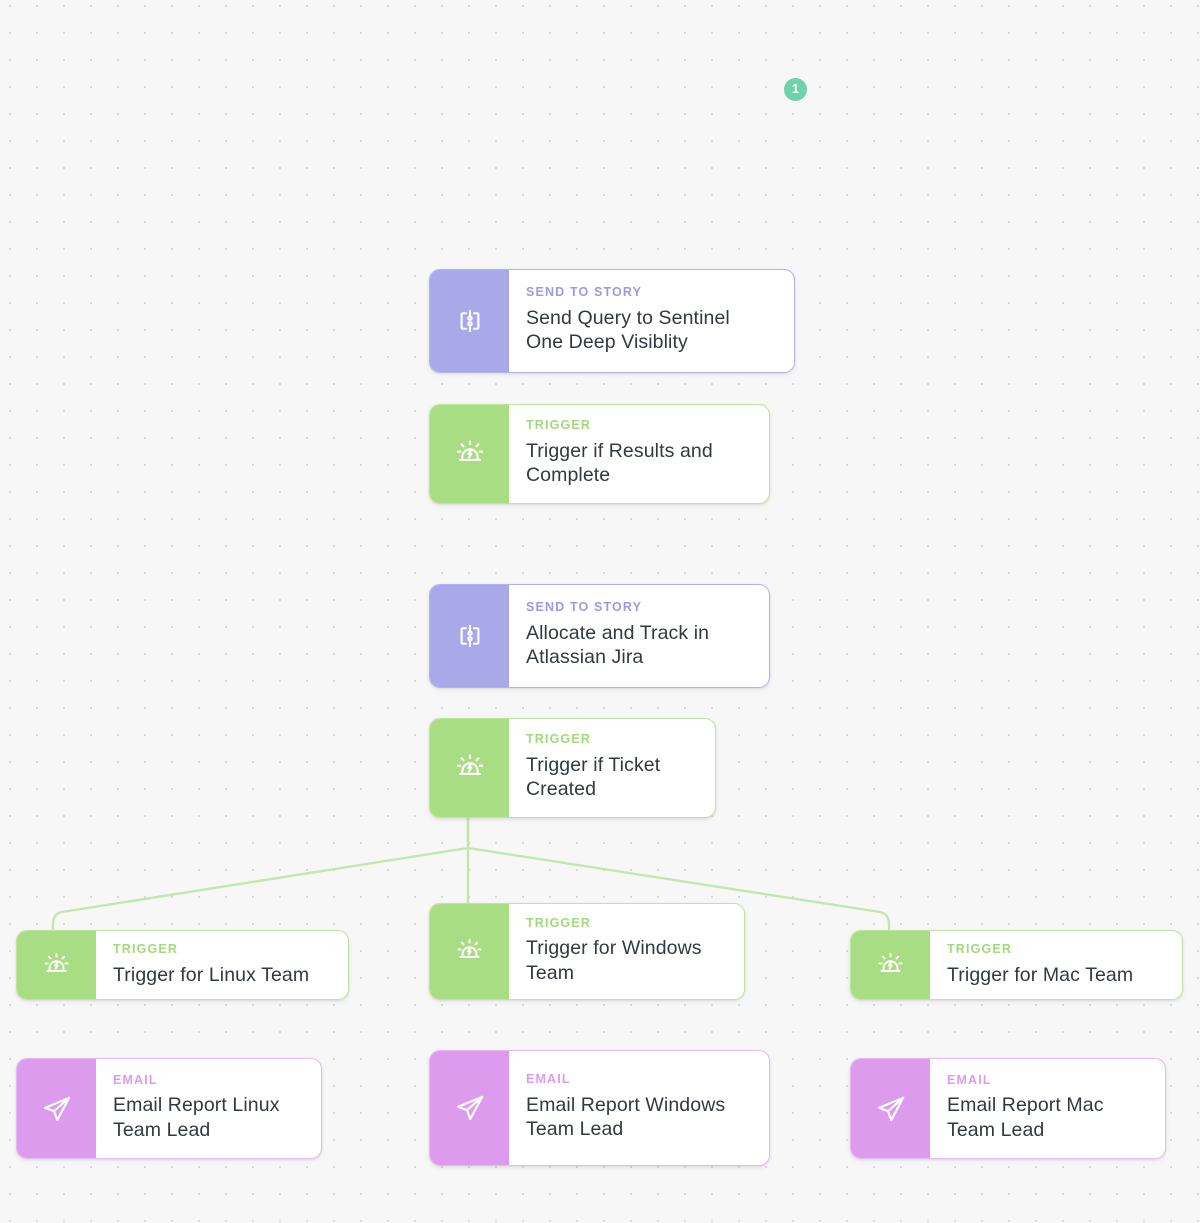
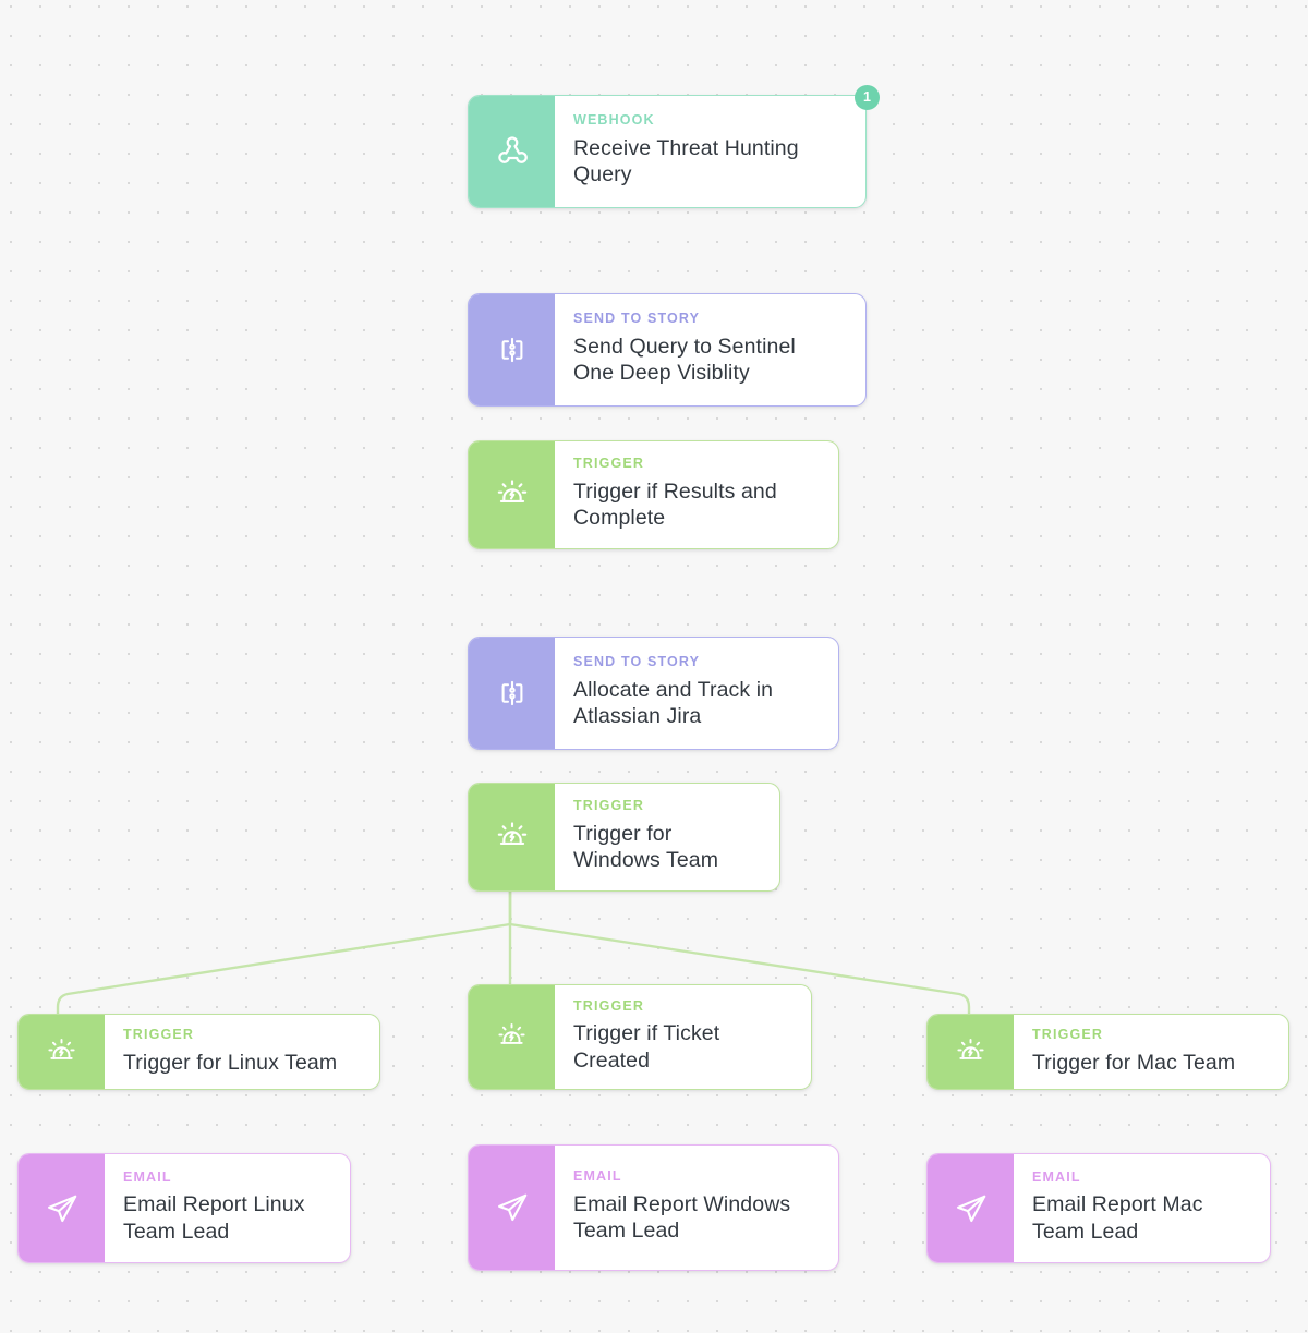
+ WEBHOOK
+ Receive Threat Hunting Query
  1
  SEND TO STORY
  Send Query to Sentinel
  One Deep Visiblity
  TRIGGER
  Trigger if Results and Complete
  SEND TO STORY
  Allocate and Track in Atlassian Jira
  TRIGGER
- Trigger if Ticket Created
+ Trigger for Windows Team
  TRIGGER
  Trigger for Linux Team
  TRIGGER
- Trigger for Windows Team
+ Trigger if Ticket Created
  TRIGGER
  Trigger for Mac Team
  EMAIL
  Email Report Linux Team Lead
  EMAIL
  Email Report Windows Team Lead
  EMAIL
  Email Report Mac Team Lead
